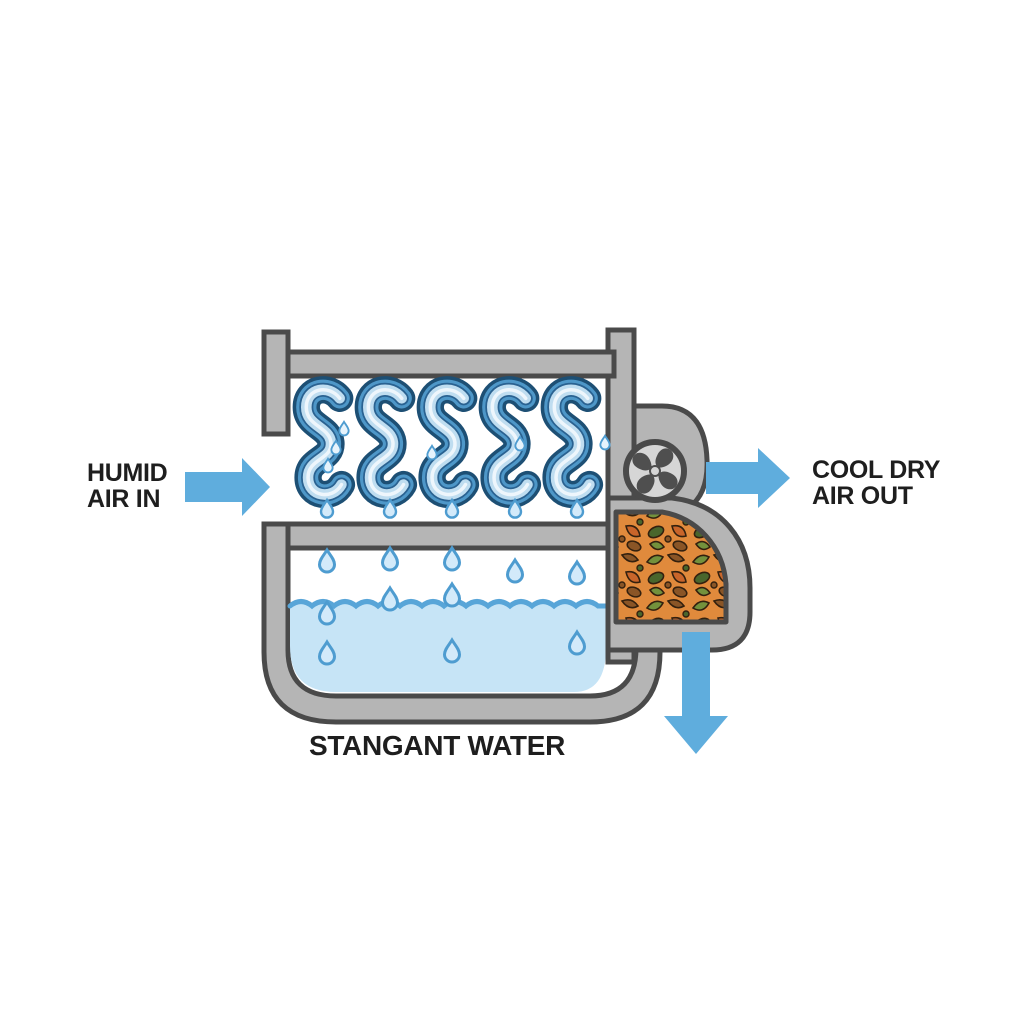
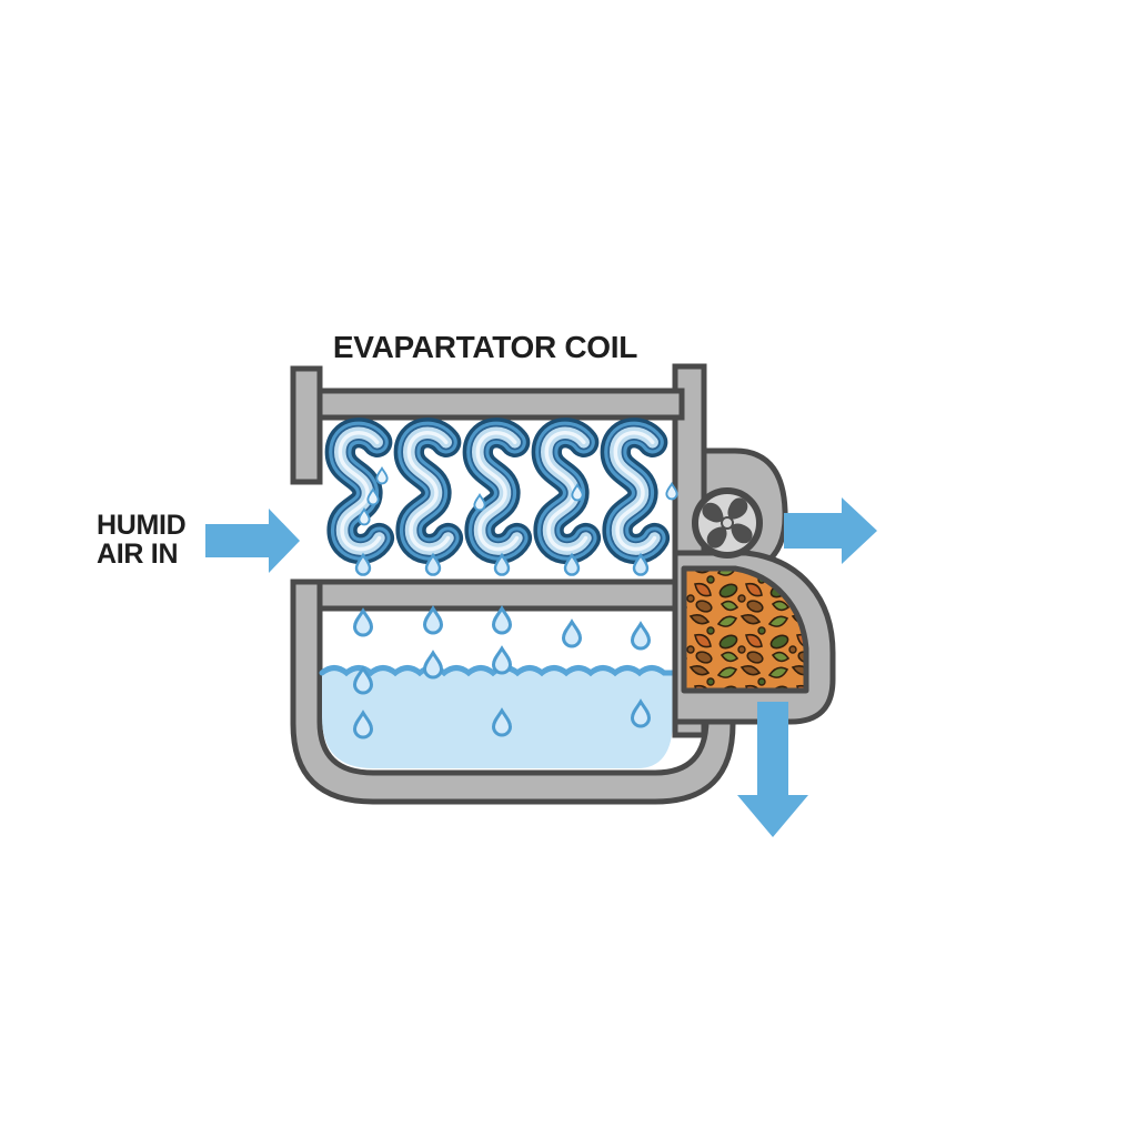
+ EVAPARTATOR COIL
  HUMID
  AIR IN
- COOL DRY
- AIR OUT
- STANGANT WATER
